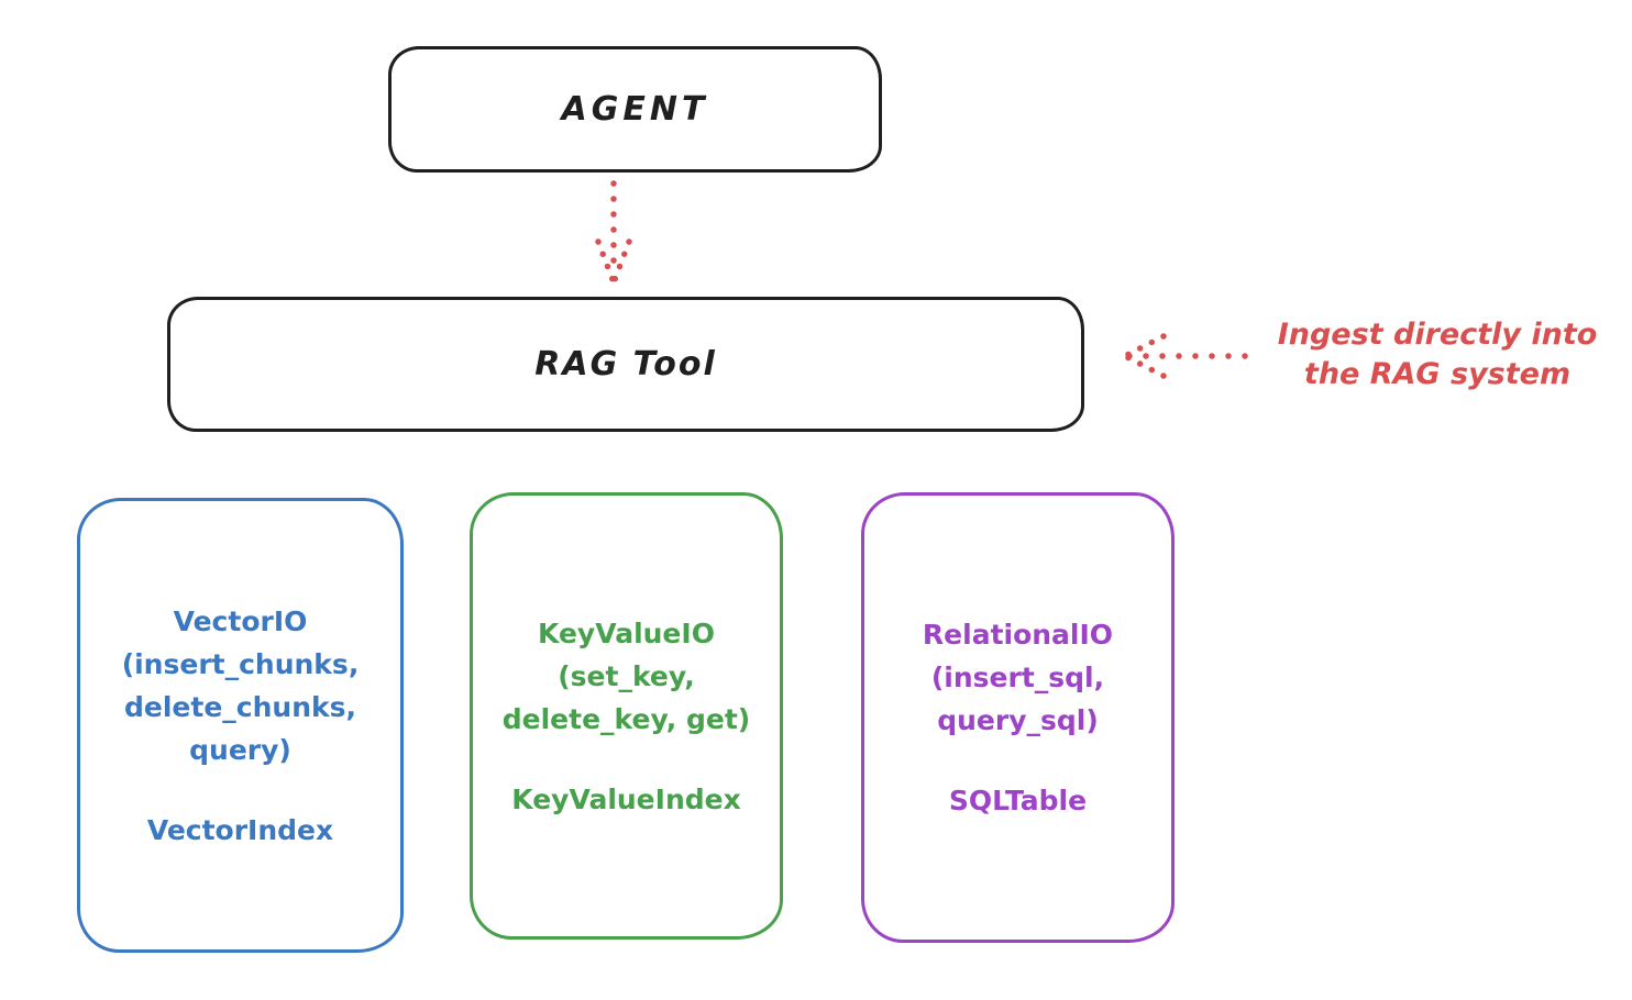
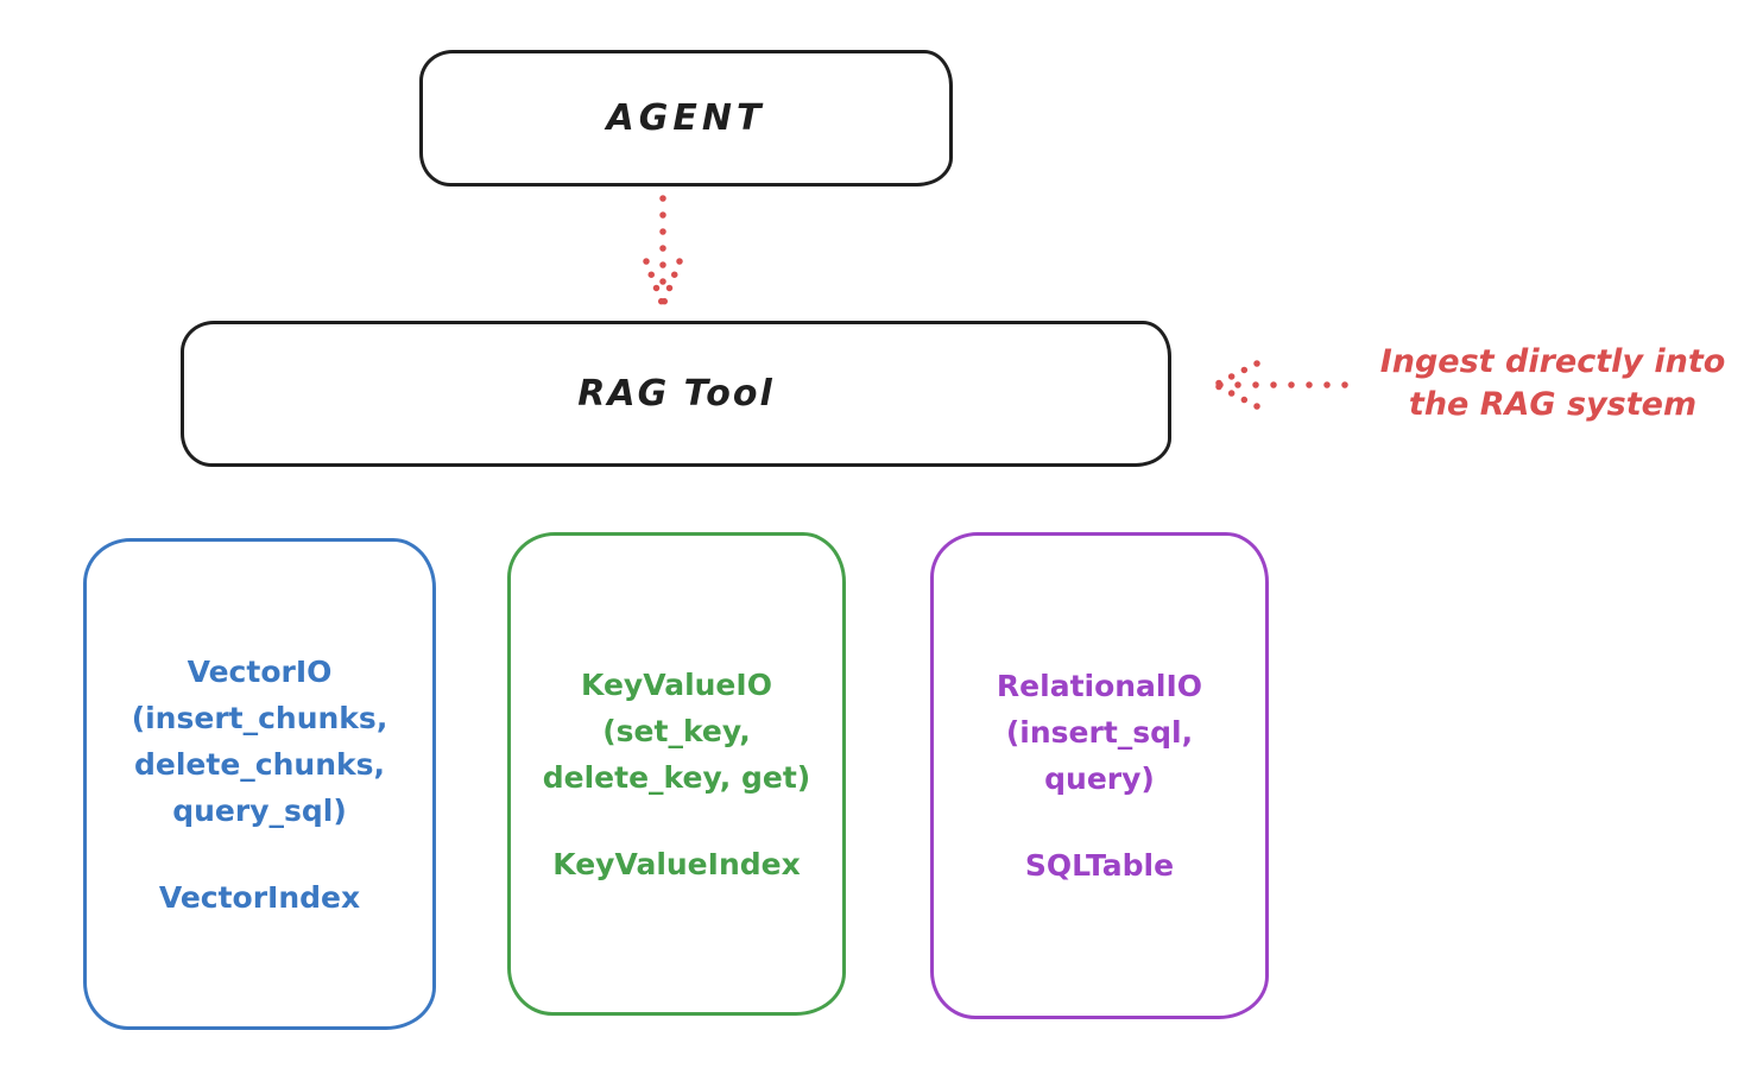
  AGENT
  RAG Tool
  Ingest directly into
  the RAG system
  VectorIO
  (insert_chunks,
  delete_chunks,
- query)
+ query_sql)
  VectorIndex
  KeyValueIO
  (set_key,
  delete_key, get)
  KeyValueIndex
  RelationalIO
  (insert_sql,
- query_sql)
+ query)
  SQLTable
